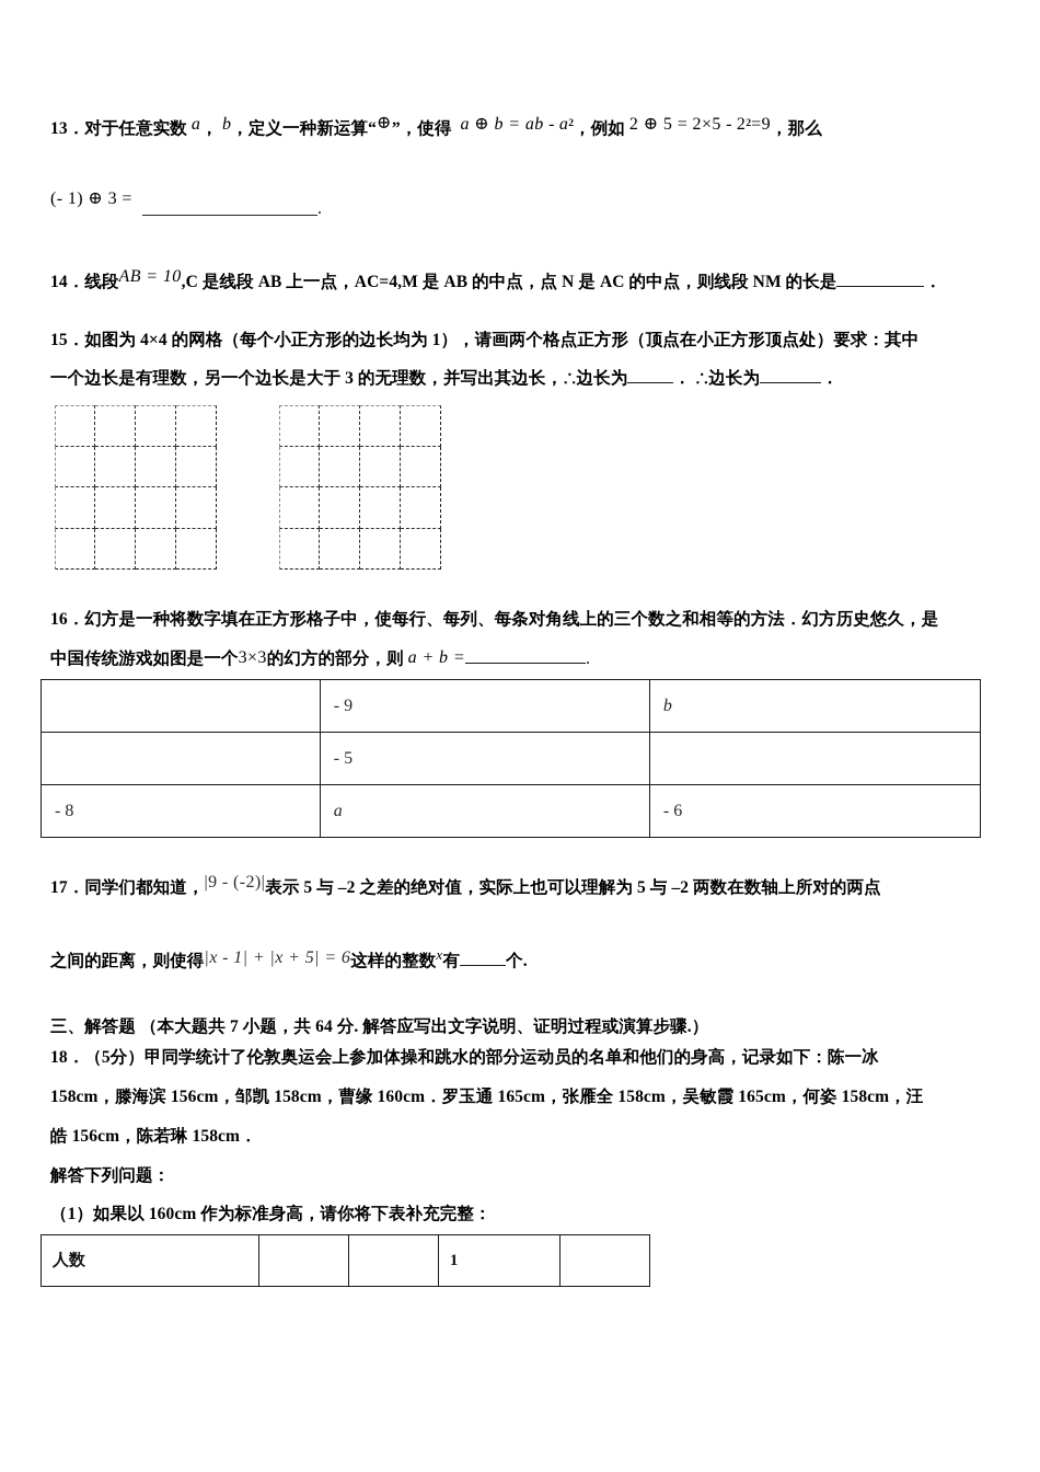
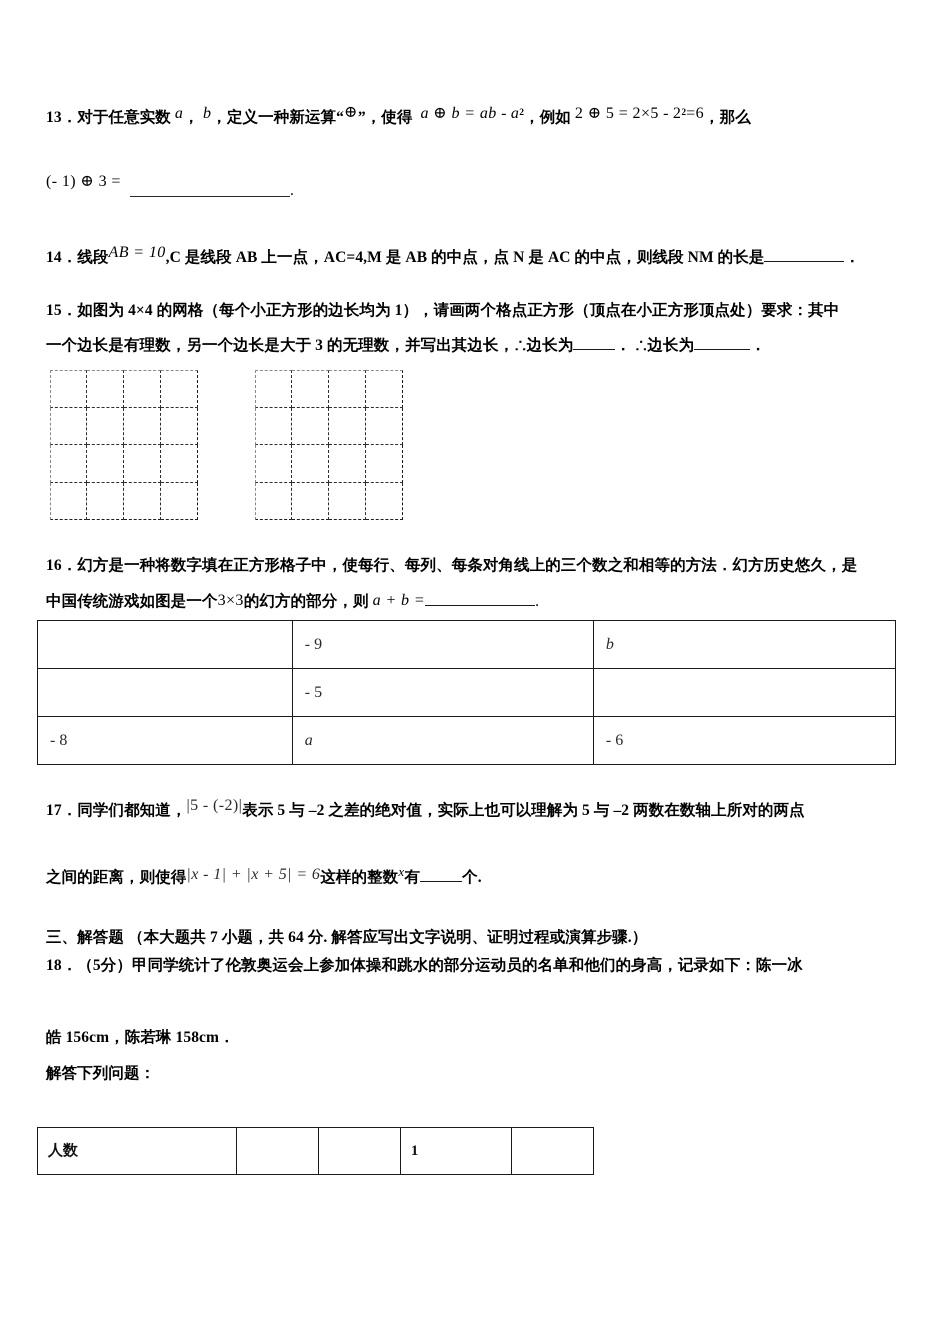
- 13．对于任意实数 a， b，定义一种新运算“⊕”，使得 a ⊕ b = ab - a2，例如 2 ⊕ 5 = 2×5 - 22=9，那么
+ 13．对于任意实数 a， b，定义一种新运算“⊕”，使得 a ⊕ b = ab - a2，例如 2 ⊕ 5 = 2×5 - 22=6，那么
  (- 1) ⊕ 3 =
  .
  14．线段AB = 10,C 是线段 AB 上一点，AC=4,M 是 AB 的中点，点 N 是 AC 的中点，则线段 NM 的长是 ．
  15．如图为 4×4 的网格（每个小正方形的边长均为 1），请画两个格点正方形（顶点在小正方形顶点处）要求：其中
  一个边长是有理数，另一个边长是大于 3 的无理数，并写出其边长，∴边长为 ． ∴边长为 ．
  16．幻方是一种将数字填在正方形格子中，使每行、每列、每条对角线上的三个数之和相等的方法．幻方历史悠久，是
  中国传统游戏如图是一个3×3的幻方的部分，则 a + b = .
  	- 9	b
  	- 5
  - 8	a	- 6
- 17．同学们都知道，|9 - (-2)|表示 5 与 –2 之差的绝对值，实际上也可以理解为 5 与 –2 两数在数轴上所对的两点
+ 17．同学们都知道，|5 - (-2)|表示 5 与 –2 之差的绝对值，实际上也可以理解为 5 与 –2 两数在数轴上所对的两点
  之间的距离，则使得|x - 1| + |x + 5| = 6这样的整数x有 个.
  三、解答题 （本大题共 7 小题，共 64 分. 解答应写出文字说明、证明过程或演算步骤.）
  18．（5分）甲同学统计了伦敦奥运会上参加体操和跳水的部分运动员的名单和他们的身高，记录如下：陈一冰
- 158cm，滕海滨 156cm，邹凯 158cm，曹缘 160cm．罗玉通 165cm，张雁全 158cm，吴敏霞 165cm，何姿 158cm，汪
  皓 156cm，陈若琳 158cm．
  解答下列问题：
- （1）如果以 160cm 作为标准身高，请你将下表补充完整：
  人数			1
